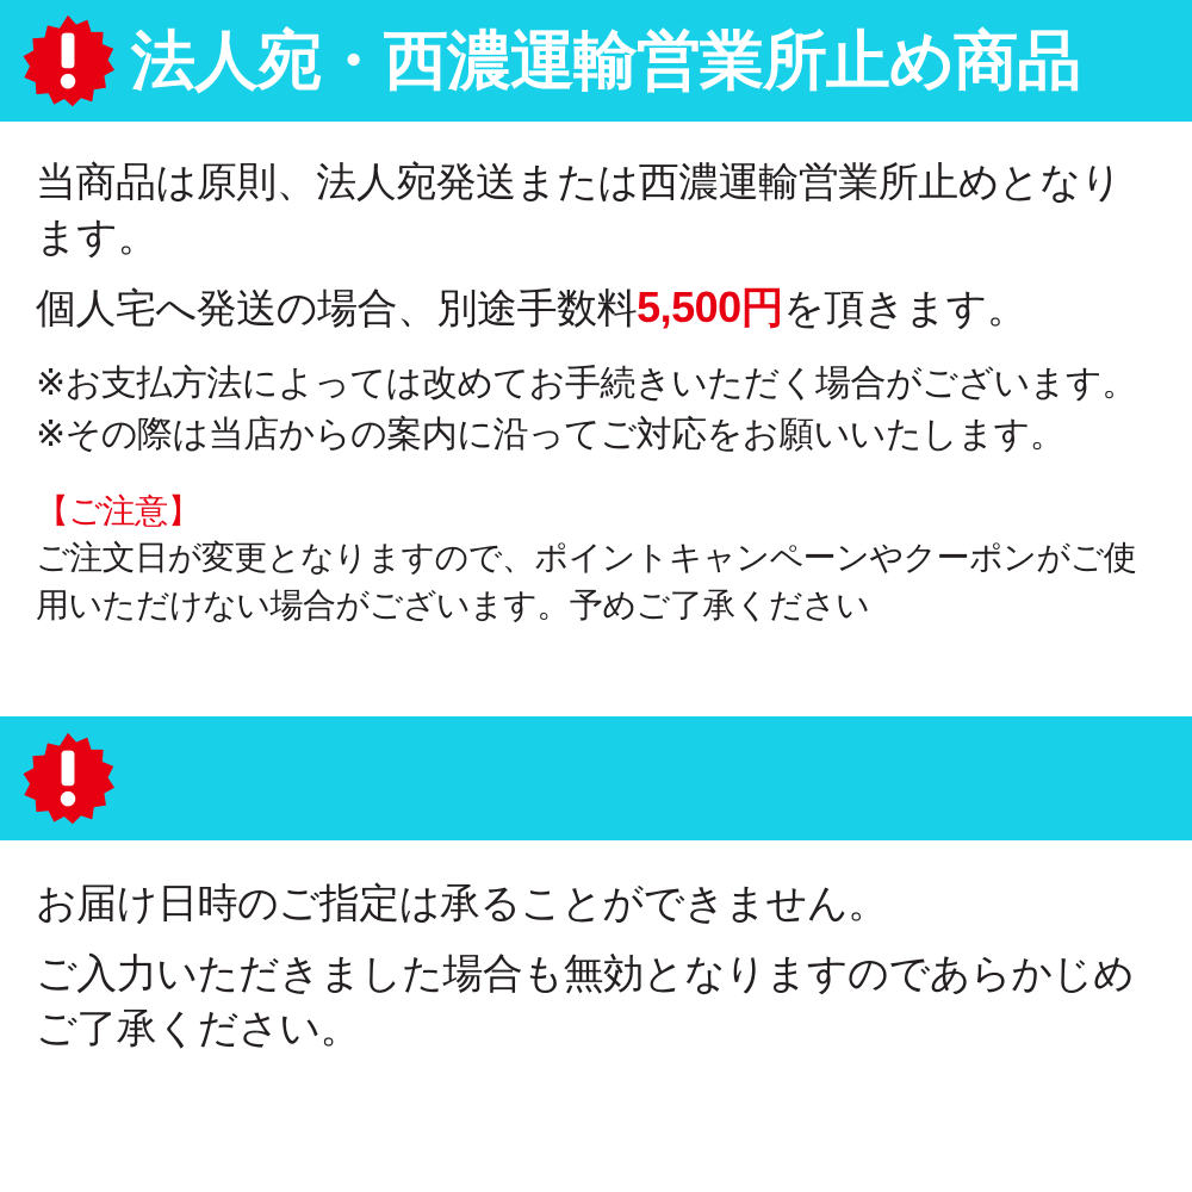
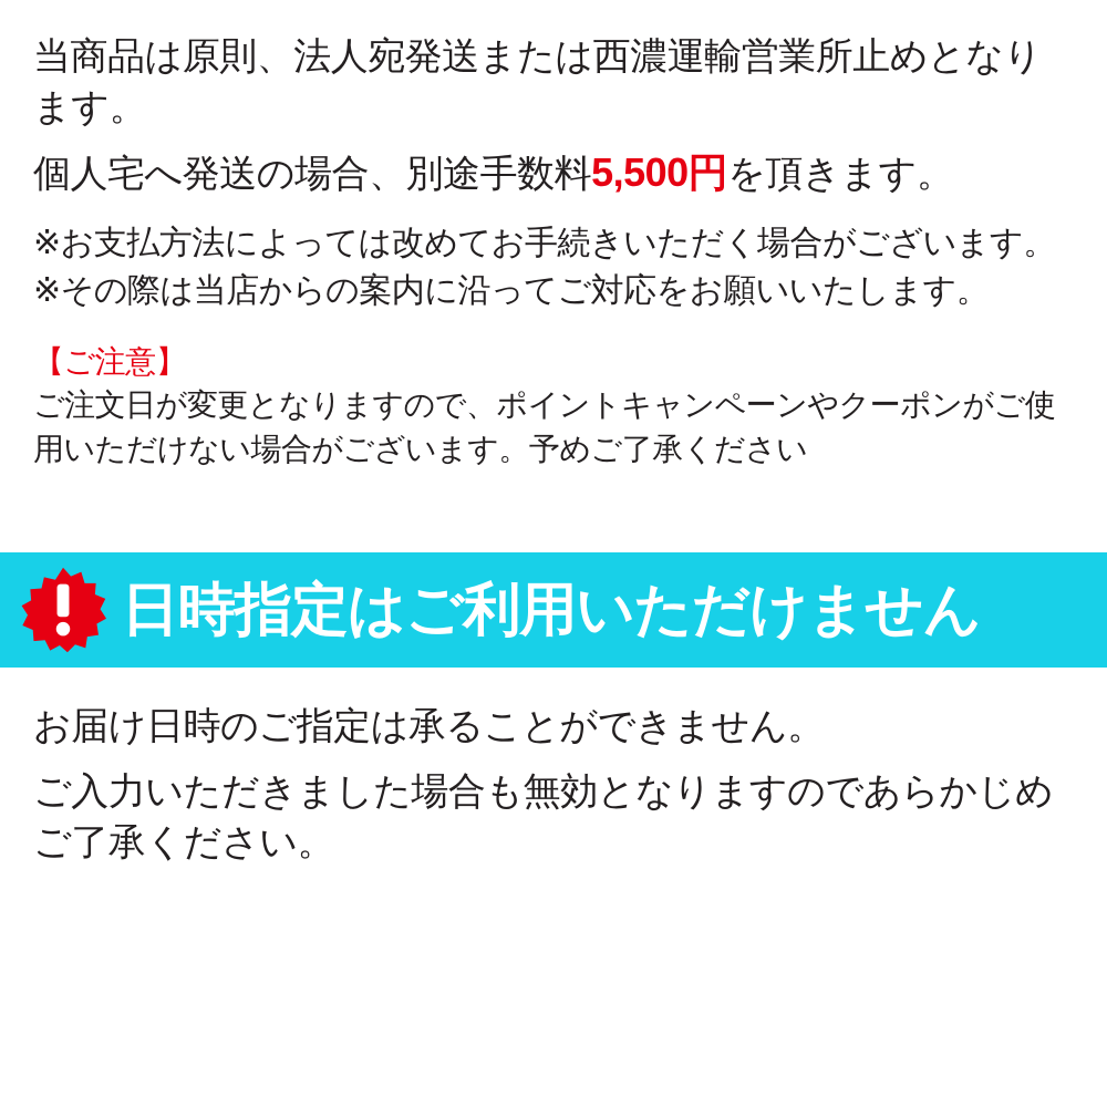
- 法人宛・西濃運輸営業所止め商品
  当商品は原則、法人宛発送または西濃運輸営業所止めとなります。
  個人宅へ発送の場合、別途手数料5,500円を頂きます。
  ※お支払方法によっては改めてお手続きいただく場合がございます。
  ※その際は当店からの案内に沿ってご対応をお願いいたします。
  【ご注意】
  ご注文日が変更となりますので、ポイントキャンペーンやクーポンがご使用いただけない場合がございます。予めご了承ください
+ 日時指定はご利用いただけません
  お届け日時のご指定は承ることができません。
  ご入力いただきました場合も無効となりますのであらかじめご了承ください。
